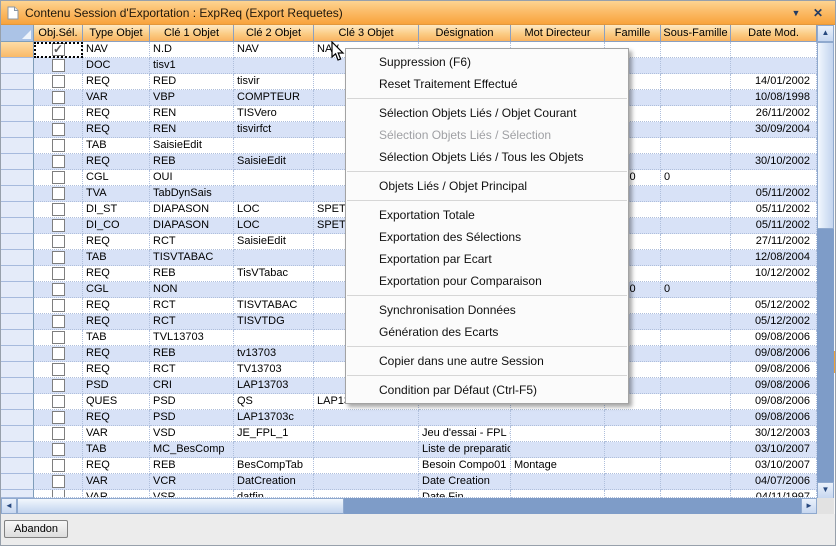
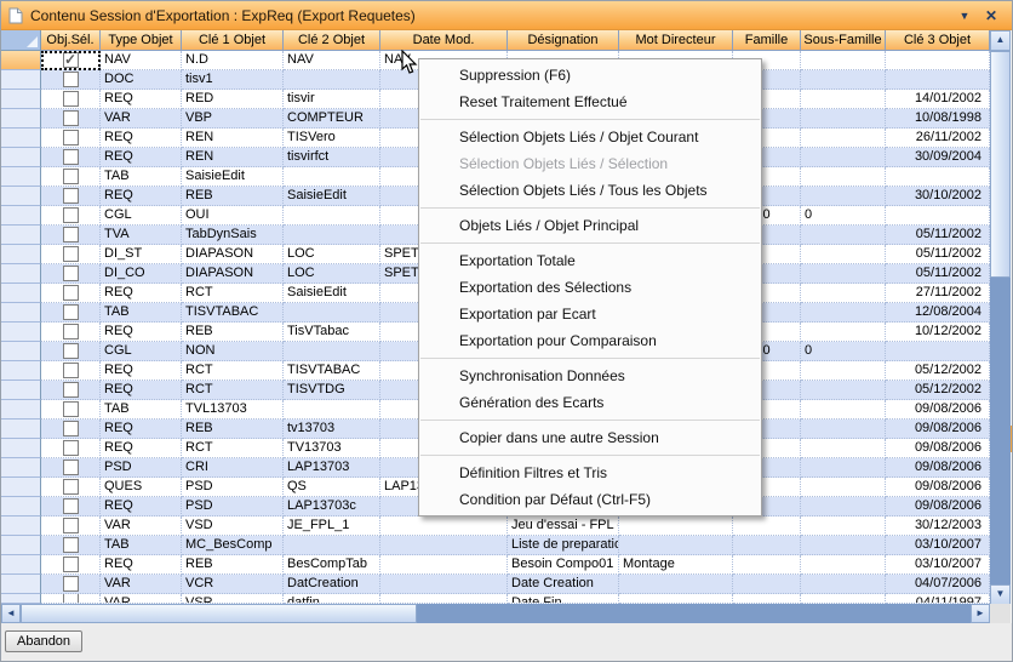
  Contenu Session d'Exportation : ExpReq (Export Requetes)
  ▼
  ✕
  Obj.Sél.
  Type Objet
  Clé 1 Objet
  Clé 2 Objet
- Clé 3 Objet
+ Date Mod.
  Désignation
  Mot Directeur
  Famille
  Sous-Famille
- Date Mod.
+ Clé 3 Objet
  ✓
  NAV
  N.D
  NAV
  DOC
  tisv1
  REQ
  RED
  tisvir
  14/01/2002
  VAR
  VBP
  COMPTEUR
  10/08/1998
  REQ
  REN
  TISVero
  26/11/2002
  REQ
  REN
  tisvirfct
  30/09/2004
  TAB
  SaisieEdit
  REQ
  REB
  SaisieEdit
  30/10/2002
  CGL
  OUI
  0
  0
  TVA
  TabDynSais
  05/11/2002
  DI_ST
  DIAPASON
  LOC
  SPET
  05/11/2002
  DI_CO
  DIAPASON
  LOC
  SPET
  05/11/2002
  REQ
  RCT
  SaisieEdit
  27/11/2002
  TAB
  TISVTABAC
  12/08/2004
  REQ
  REB
  TisVTabac
  10/12/2002
  CGL
  NON
  0
  0
  REQ
  RCT
  TISVTABAC
  05/12/2002
  REQ
  RCT
  TISVTDG
  05/12/2002
  TAB
  TVL13703
  09/08/2006
  REQ
  REB
  tv13703
  09/08/2006
  REQ
  RCT
  TV13703
  09/08/2006
  PSD
  CRI
  LAP13703
  09/08/2006
  QUES
  PSD
  QS
  09/08/2006
  REQ
  PSD
  LAP13703c
  09/08/2006
  VAR
  VSD
  JE_FPL_1
  Jeu d'essai - FPL
  30/12/2003
  TAB
  MC_BesComp
  Liste de preparati
  03/10/2007
  REQ
  REB
  BesCompTab
  Besoin Compo01
  Montage
  03/10/2007
  VAR
  VCR
  DatCreation
  Date Creation
  04/07/2006
  VAR
  VSR
  datfin
  Date Fin
  04/11/1997
  ▲
  ▼
  ◄
  ►
  Abandon
  Suppression (F6)
  Reset Traitement Effectué
  Sélection Objets Liés / Objet Courant
  Sélection Objets Liés / Sélection
  Sélection Objets Liés / Tous les Objets
  Objets Liés / Objet Principal
  Exportation Totale
  Exportation des Sélections
  Exportation par Ecart
  Exportation pour Comparaison
  Synchronisation Données
  Génération des Ecarts
  Copier dans une autre Session
+ Définition Filtres et Tris
  Condition par Défaut (Ctrl-F5)
